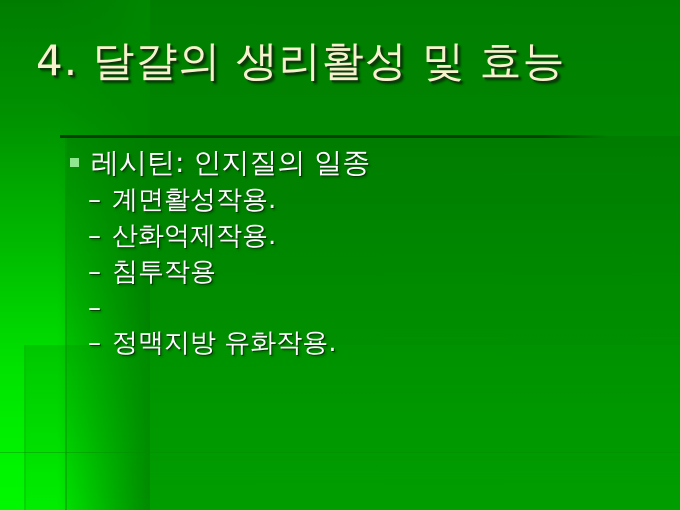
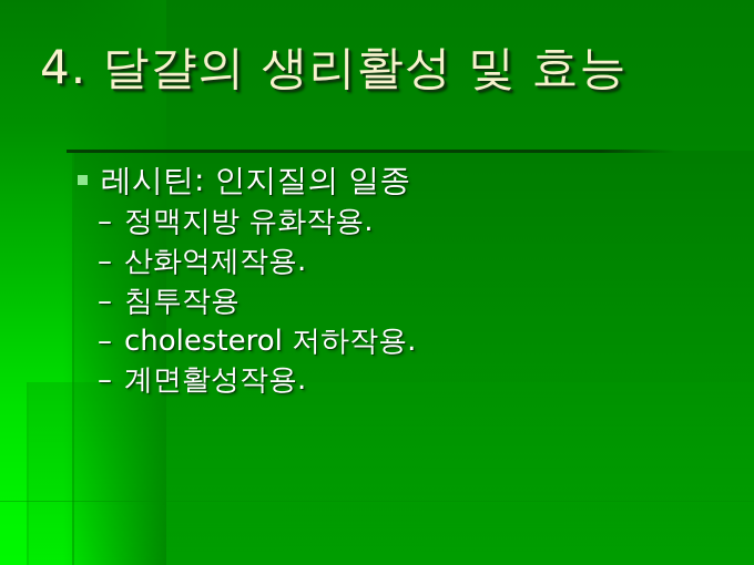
  4. 달걀의 생리활성 및 효능
  레시틴: 인지질의 일종
  –
- 계면활성작용.
+ 정맥지방 유화작용.
  –
  산화억제작용.
  –
  침투작용
  –
+ cholesterol 저하작용.
  –
- 정맥지방 유화작용.
+ 계면활성작용.
